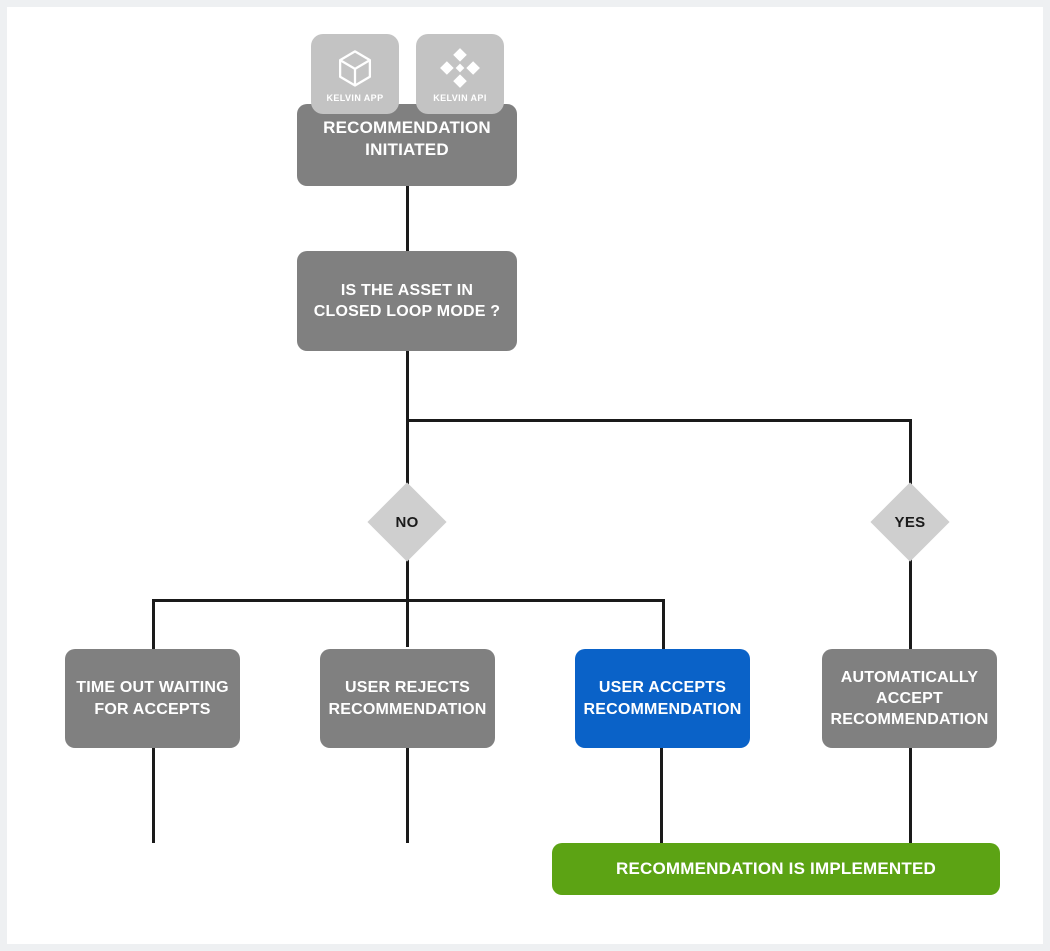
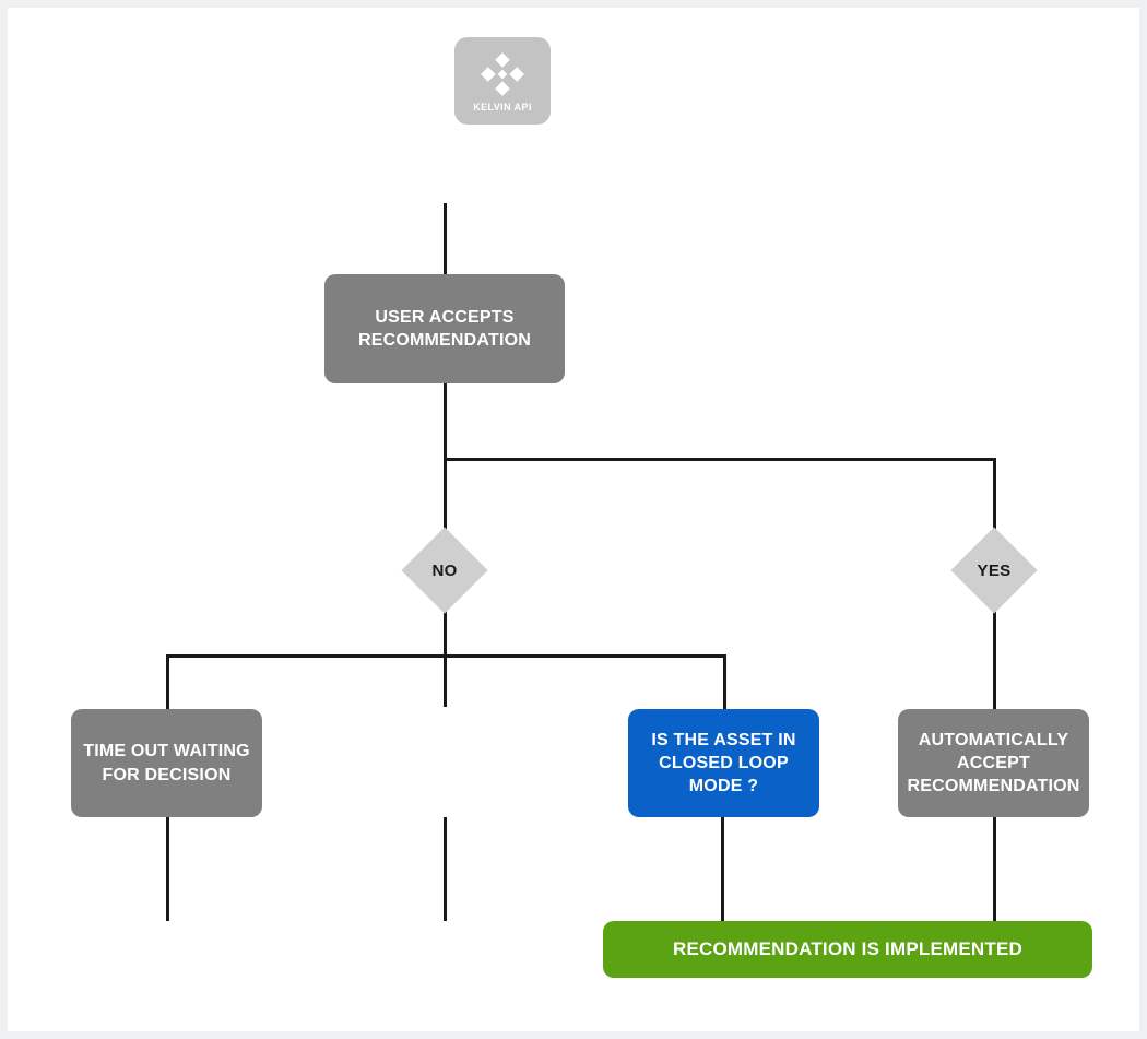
- RECOMMENDATION INITIATED
- KELVIN APP
  KELVIN API
- IS THE ASSET IN CLOSED LOOP MODE ?
+ USER ACCEPTS RECOMMENDATION
  NO
  YES
- TIME OUT WAITING FOR ACCEPTS
+ TIME OUT WAITING FOR DECISION
- USER REJECTS RECOMMENDATION
- USER ACCEPTS RECOMMENDATION
+ IS THE ASSET IN CLOSED LOOP MODE ?
  AUTOMATICALLY ACCEPT RECOMMENDATION
  RECOMMENDATION IS IMPLEMENTED
